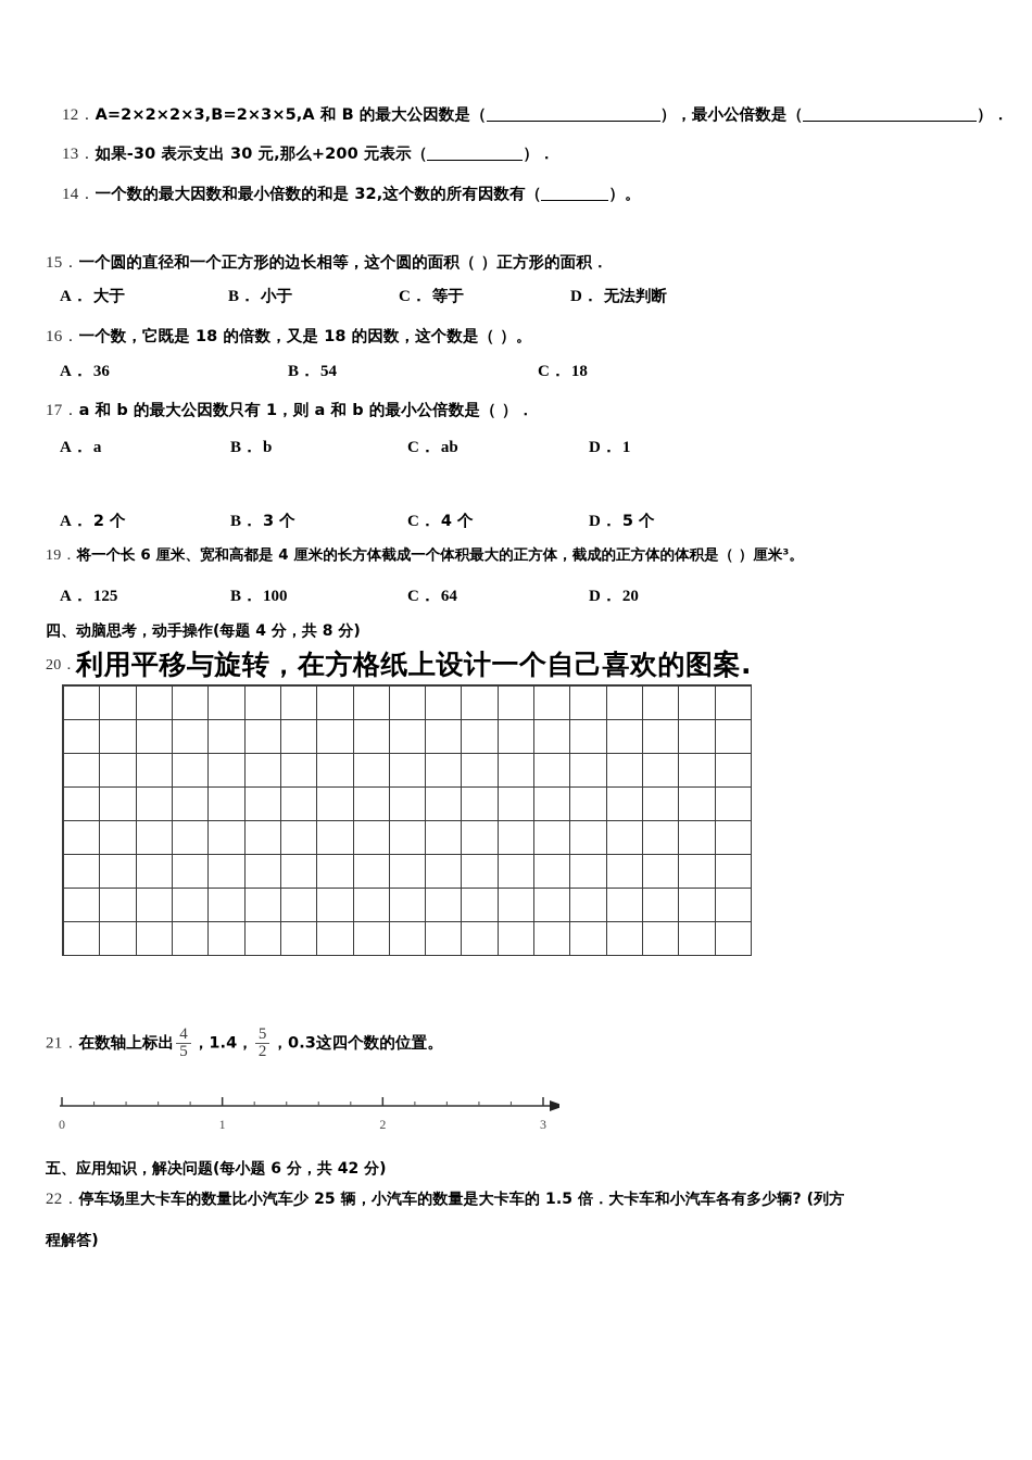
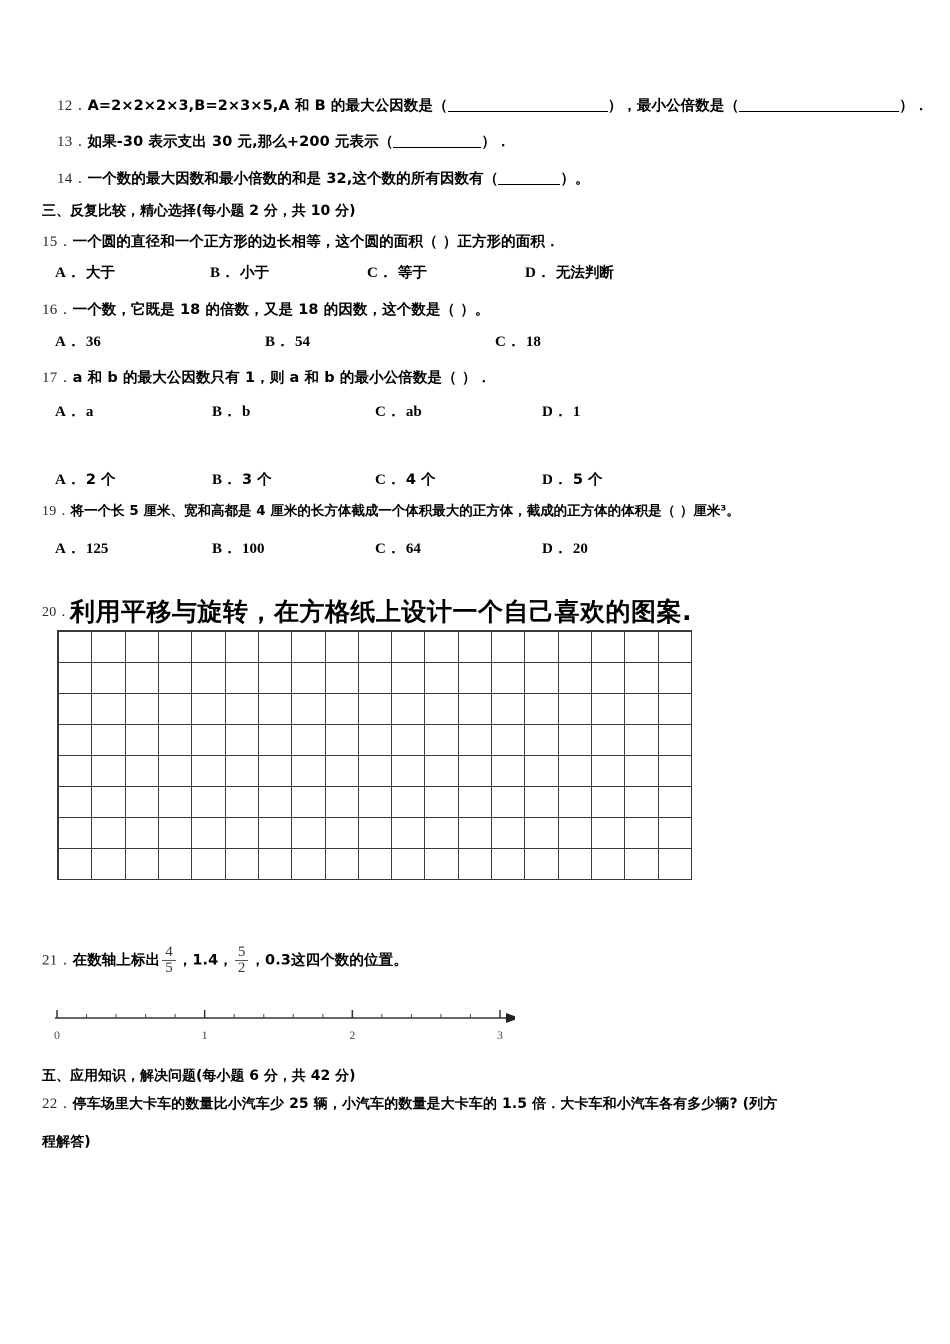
  12．A=2×2×2×3,B=2×3×5,A 和 B 的最大公因数是（ ），最小公倍数是（ ）．
  13．如果-30 表示支出 30 元,那么+200 元表示（ ）．
  14．一个数的最大因数和最小倍数的和是 32,这个数的所有因数有（ ）。
+ 三、反复比较，精心选择(每小题 2 分，共 10 分)
  15．一个圆的直径和一个正方形的边长相等，这个圆的面积（ ）正方形的面积．
  A． 大于
  B． 小于
  C． 等于
  D． 无法判断
  16．一个数，它既是 18 的倍数，又是 18 的因数，这个数是（ ）。
  A． 36
  B． 54
  C． 18
  17．a 和 b 的最大公因数只有 1，则 a 和 b 的最小公倍数是（ ）．
  A． a
  B． b
  C． ab
  D． 1
  A． 2 个
  B． 3 个
  C． 4 个
  D． 5 个
- 19．将一个长 6 厘米、宽和高都是 4 厘米的长方体截成一个体积最大的正方体，截成的正方体的体积是（ ）厘米³。
+ 19．将一个长 5 厘米、宽和高都是 4 厘米的长方体截成一个体积最大的正方体，截成的正方体的体积是（ ）厘米³。
  A． 125
  B． 100
  C． 64
  D． 20
- 四、动脑思考，动手操作(每题 4 分，共 8 分)
  20．
  利用平移与旋转，在方格纸上设计一个自己喜欢的图案.
  21．在数轴上标出
  4
  5
  ，1.4，
  5
  2
  ，0.3这四个数的位置。
  0
  1
  2
  3
  五、应用知识，解决问题(每小题 6 分，共 42 分)
  22．停车场里大卡车的数量比小汽车少 25 辆，小汽车的数量是大卡车的 1.5 倍．大卡车和小汽车各有多少辆? (列方
  程解答)
